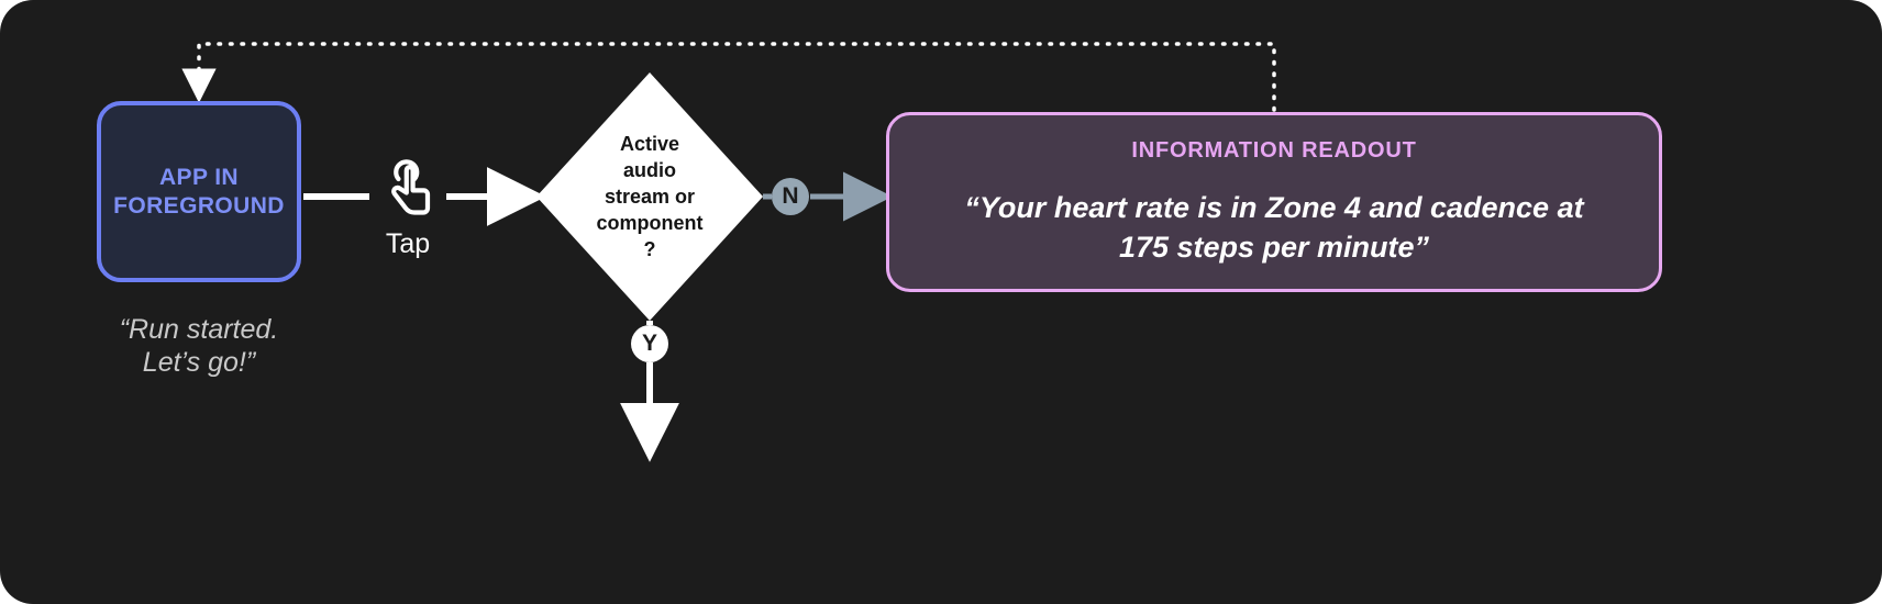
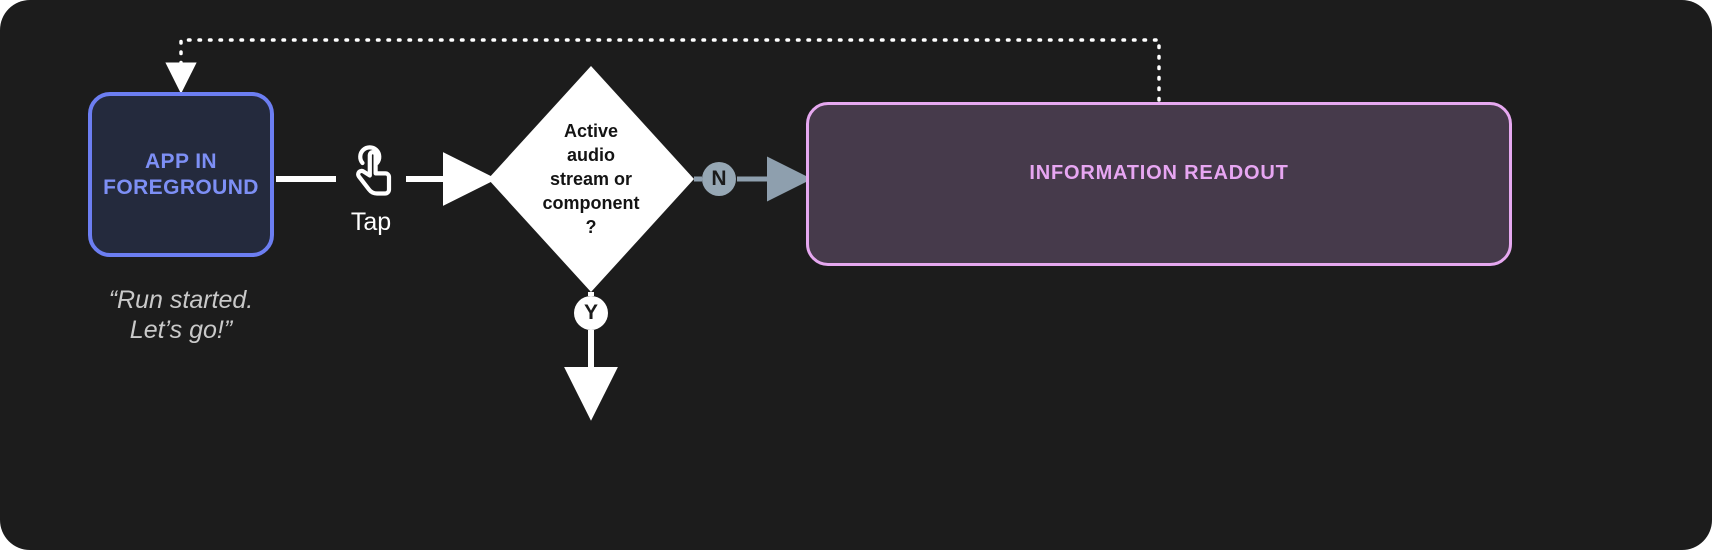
  APP IN
  FOREGROUND
  “Run started.
  Let’s go!”
  Tap
  Active
  audio
  stream or
  component
  ?
  N
  Y
  INFORMATION READOUT
- “Your heart rate is in Zone 4 and cadence at
- 175 steps per minute”
